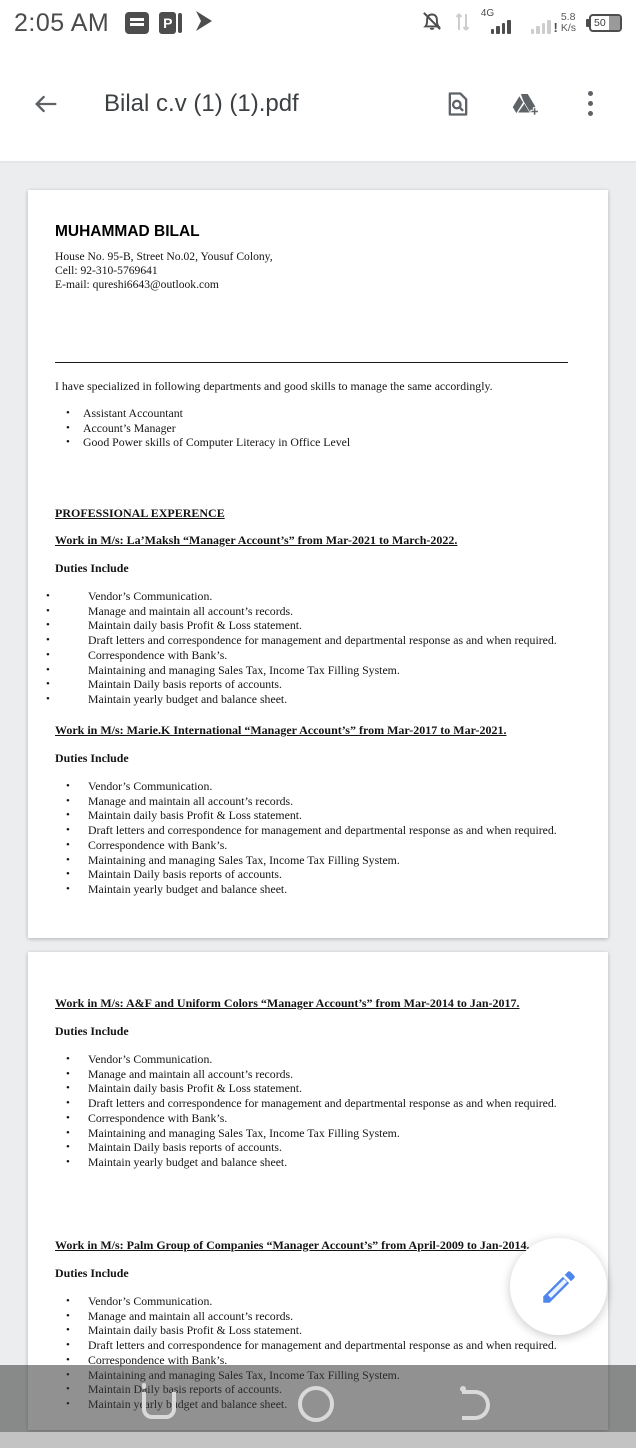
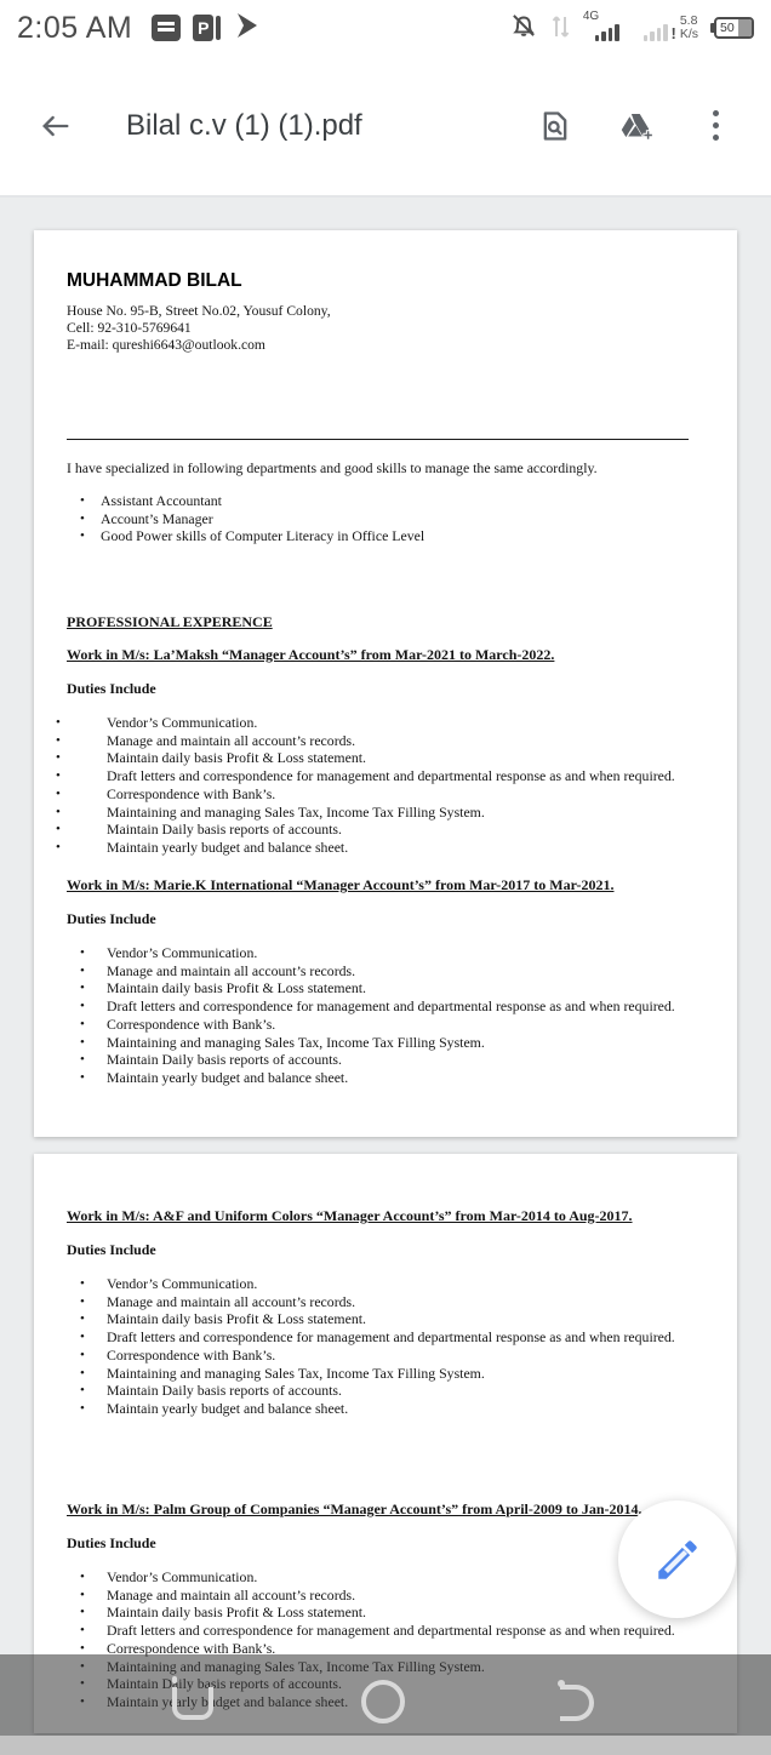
  2:05 AM
  P
  4G
  !
  5.8
  K/s
  50
  Bilal c.v (1) (1).pdf
  MUHAMMAD BILAL
  House No. 95-B, Street No.02, Yousuf Colony,
  Cell: 92-310-5769641
  E-mail: qureshi6643@outlook.com
  I have specialized in following departments and good skills to manage the same accordingly.
  •
  Assistant Accountant
  •
  Account’s Manager
  •
  Good Power skills of Computer Literacy in Office Level
  PROFESSIONAL EXPERENCE
  Work in M/s: La’Maksh “Manager Account’s” from Mar-2021 to March-2022.
  Duties Include
  •
  Vendor’s Communication.
  •
  Manage and maintain all account’s records.
  •
  Maintain daily basis Profit & Loss statement.
  •
  Draft letters and correspondence for management and departmental response as and when required.
  •
  Correspondence with Bank’s.
  •
  Maintaining and managing Sales Tax, Income Tax Filling System.
  •
  Maintain Daily basis reports of accounts.
  •
  Maintain yearly budget and balance sheet.
  Work in M/s: Marie.K International “Manager Account’s” from Mar-2017 to Mar-2021.
  Duties Include
  •
  Vendor’s Communication.
  •
  Manage and maintain all account’s records.
  •
  Maintain daily basis Profit & Loss statement.
  •
  Draft letters and correspondence for management and departmental response as and when required.
  •
  Correspondence with Bank’s.
  •
  Maintaining and managing Sales Tax, Income Tax Filling System.
  •
  Maintain Daily basis reports of accounts.
  •
  Maintain yearly budget and balance sheet.
- Work in M/s: A&F and Uniform Colors “Manager Account’s” from Mar-2014 to Jan-2017.
+ Work in M/s: A&F and Uniform Colors “Manager Account’s” from Mar-2014 to Aug-2017.
  Duties Include
  •
  Vendor’s Communication.
  •
  Manage and maintain all account’s records.
  •
  Maintain daily basis Profit & Loss statement.
  •
  Draft letters and correspondence for management and departmental response as and when required.
  •
  Correspondence with Bank’s.
  •
  Maintaining and managing Sales Tax, Income Tax Filling System.
  •
  Maintain Daily basis reports of accounts.
  •
  Maintain yearly budget and balance sheet.
  Work in M/s: Palm Group of Companies “Manager Account’s” from April-2009 to Jan-2014.
  Duties Include
  •
  Vendor’s Communication.
  •
  Manage and maintain all account’s records.
  •
  Maintain daily basis Profit & Loss statement.
  •
  Draft letters and correspondence for management and departmental response as and when required.
  •
  Correspondence with Bank’s.
  •
  Maintaining and managing Sales Tax, Income Tax Filling System.
  •
  Maintain Daily basis reports of accounts.
  •
  Maintain ydget and balance sheet.
